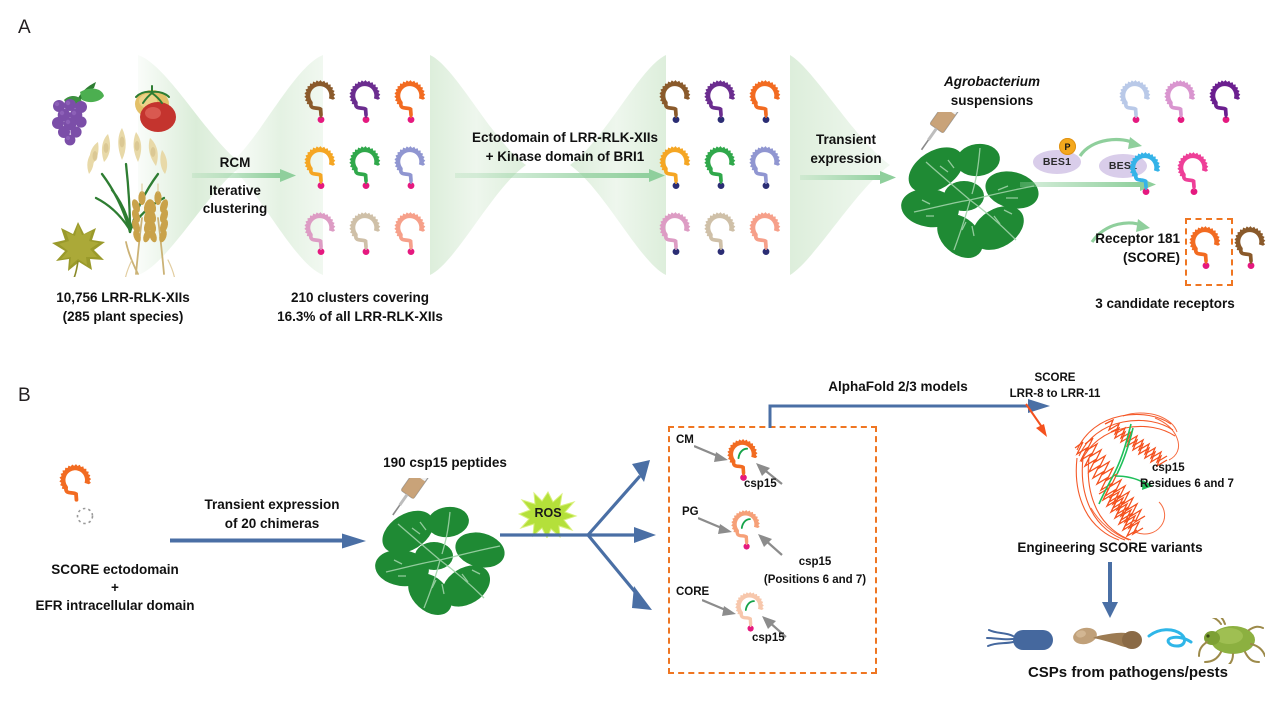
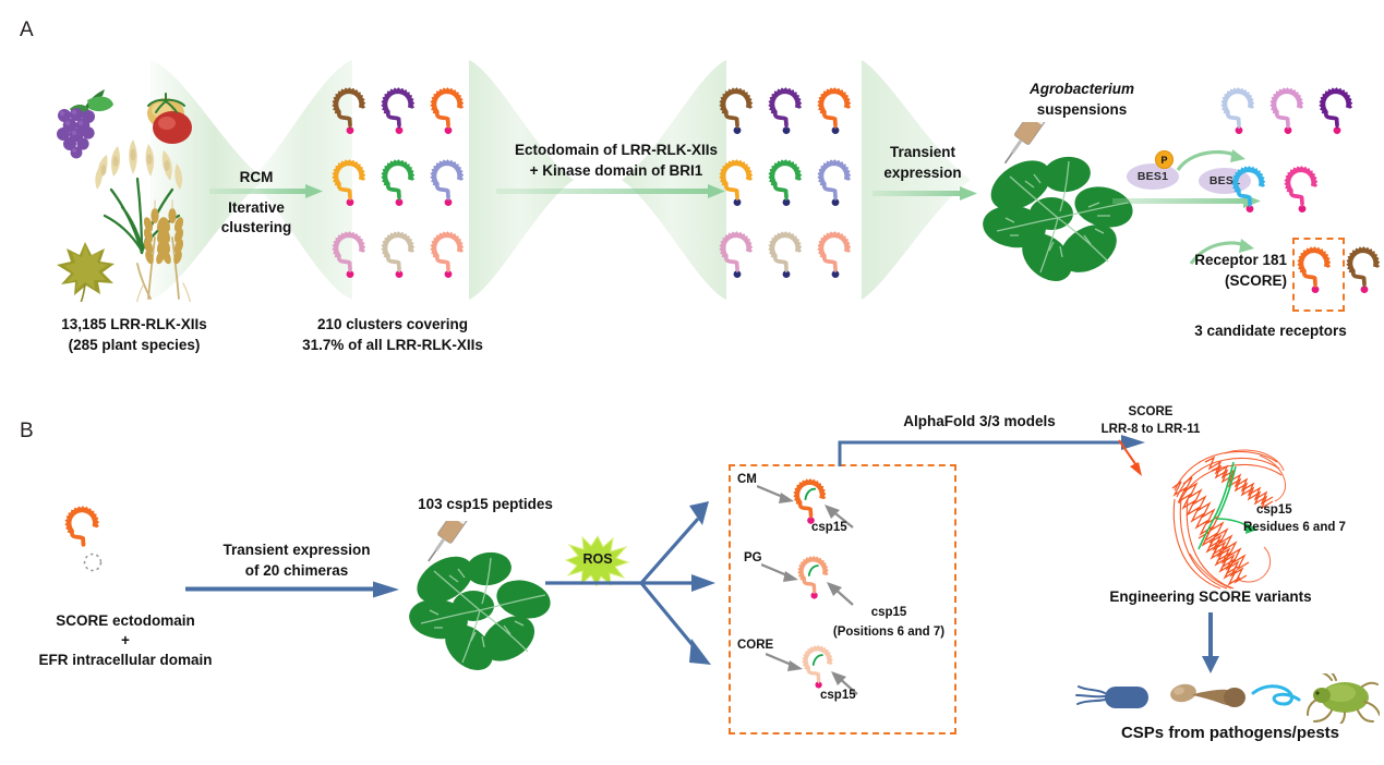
  A
  RCM
  Iterative
  clustering
- 10,756 LRR-RLK-XIIs
+ 13,185 LRR-RLK-XIIs
  (285 plant species)
  Ectodomain of LRR-RLK-XIIs
  + Kinase domain of BRI1
  210 clusters covering
- 16.3% of all LRR-RLK-XIIs
+ 31.7% of all LRR-RLK-XIIs
  Transient
  expression
  Agrobacterium
  suspensions
  BES1
  P
  BES
  Receptor 181
  (SCORE)
  3 candidate receptors
  B
  SCORE ectodomain
  +
  EFR intracellular domain
  Transient expression
  of 20 chimeras
- 190 csp15 peptides
+ 103 csp15 peptides
  ROS
  CM
  csp15
  PG
  csp15
  (Positions 6 and 7)
  CORE
  csp15
- AlphaFold 2/3 models
+ AlphaFold 3/3 models
  SCORE
  LRR-8 to LRR-11
  csp15
  Residues 6 and 7
  Engineering SCORE variants
  CSPs from pathogens/pests
